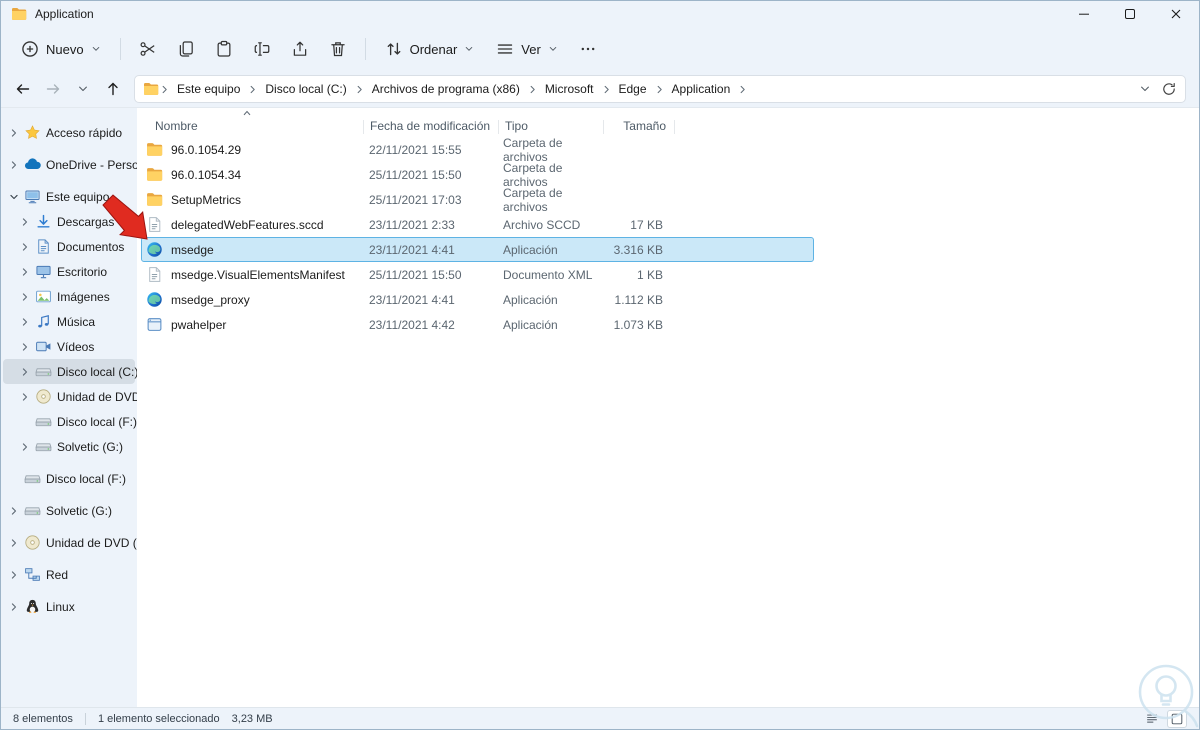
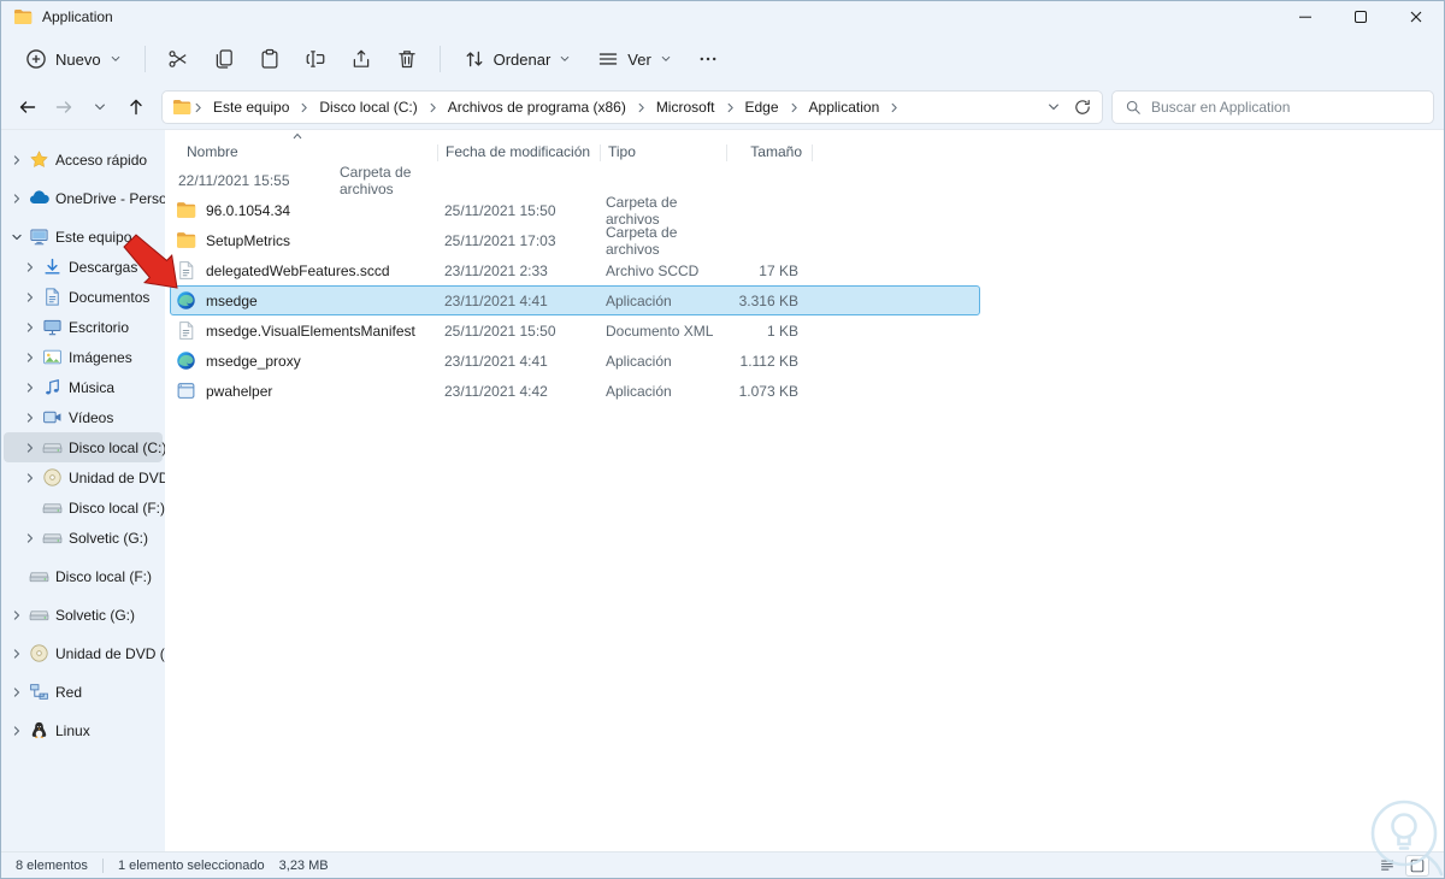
  Application
  Nuevo
  Ordenar
  Ver
  Este equipo
  Disco local (C:)
  Archivos de programa (x86)
  Microsoft
  Edge
  Application
+ Buscar en Application
  Acceso rápido
  OneDrive - Perso
  Este equipo
  Descargas
  Documentos
  Escritorio
  Imágenes
  Música
  Vídeos
  Disco local (C:
  Unidad de DV
  Disco local (F:)
  Solvetic (G:)
  Disco local (F:)
  Solvetic (G:)
  Unidad de DVD (
  Red
  Linux
  Nombre
  Fecha de modificación
  Tipo
  Tamaño
- 96.0.1054.29
  22/11/2021 15:55
  Carpeta de archivos
  96.0.1054.34
  25/11/2021 15:50
  Carpeta de archivos
  SetupMetrics
  25/11/2021 17:03
  Carpeta de archivos
  delegatedWebFeatures.sccd
  23/11/2021 2:33
  Archivo SCCD
  17 KB
  msedge
  23/11/2021 4:41
  Aplicación
  3.316 KB
  msedge.VisualElementsManifest
  25/11/2021 15:50
  Documento XML
  1 KB
  msedge_proxy
  23/11/2021 4:41
  Aplicación
  1.112 KB
  pwahelper
  23/11/2021 4:42
  Aplicación
  1.073 KB
  8 elementos
  1 elemento seleccionado
  3,23 MB
